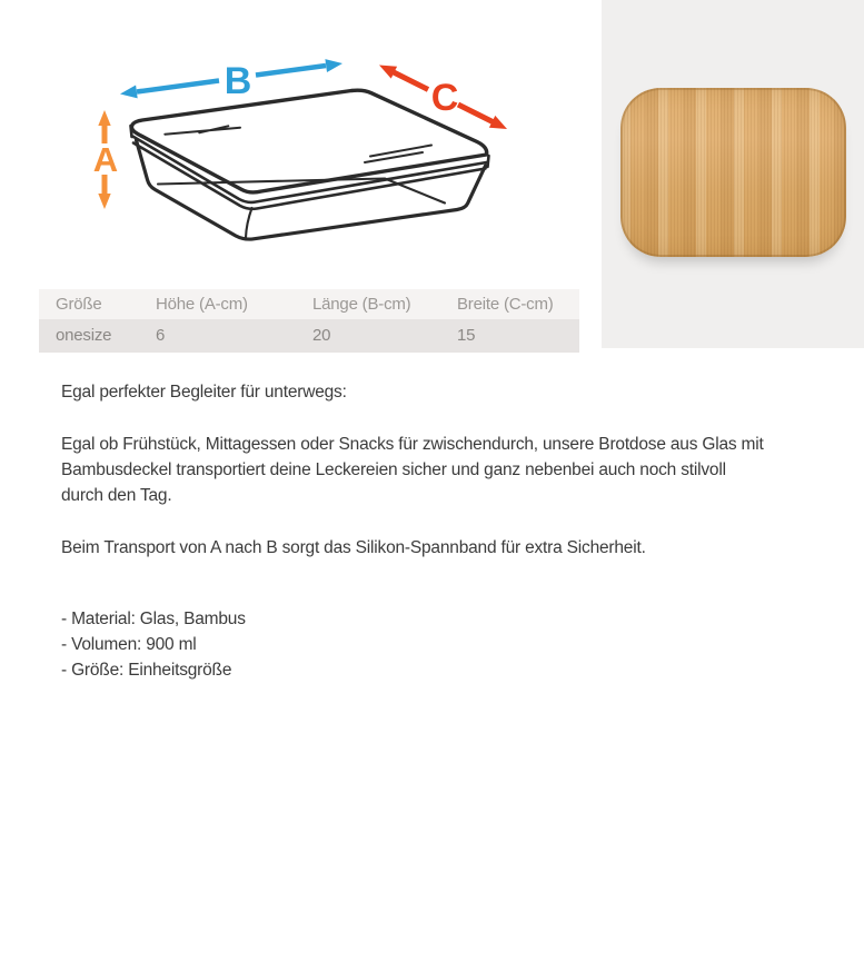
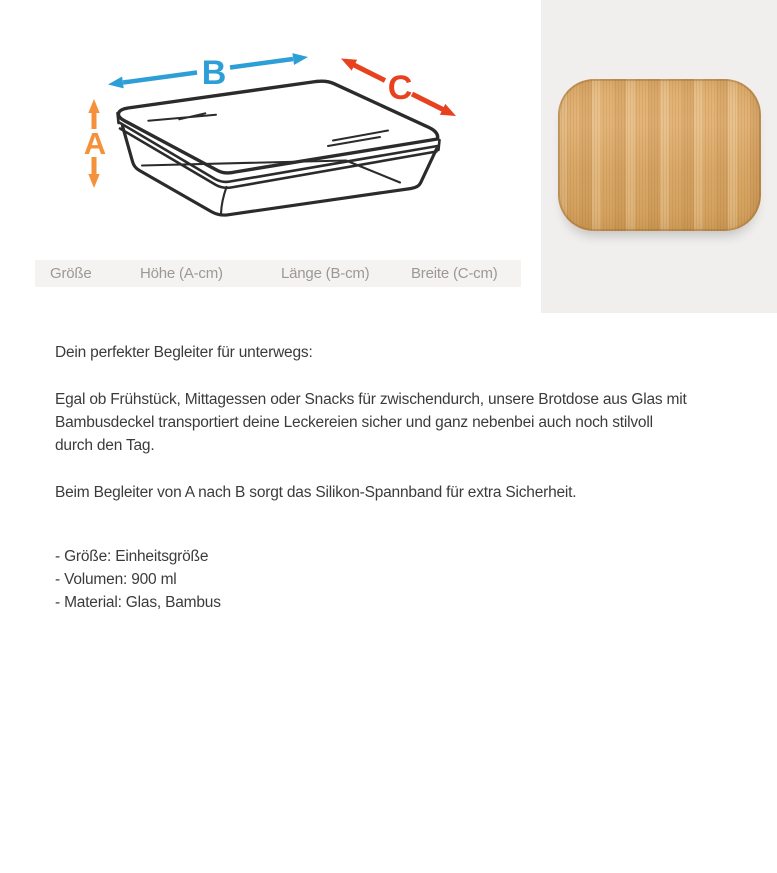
  A
  B
  C
  Größe
  Höhe (A-cm)
  Länge (B-cm)
  Breite (C-cm)
- onesize
- 6
- 20
- 15
- Egal perfekter Begleiter für unterwegs:
+ Dein perfekter Begleiter für unterwegs:
  Egal ob Frühstück, Mittagessen oder Snacks für zwischendurch, unsere Brotdose aus Glas mit
  Bambusdeckel transportiert deine Leckereien sicher und ganz nebenbei auch noch stilvoll
  durch den Tag.
- Beim Transport von A nach B sorgt das Silikon-Spannband für extra Sicherheit.
+ Beim Begleiter von A nach B sorgt das Silikon-Spannband für extra Sicherheit.
- - Material: Glas, Bambus
+ - Größe: Einheitsgröße
  - Volumen: 900 ml
- - Größe: Einheitsgröße
+ - Material: Glas, Bambus
